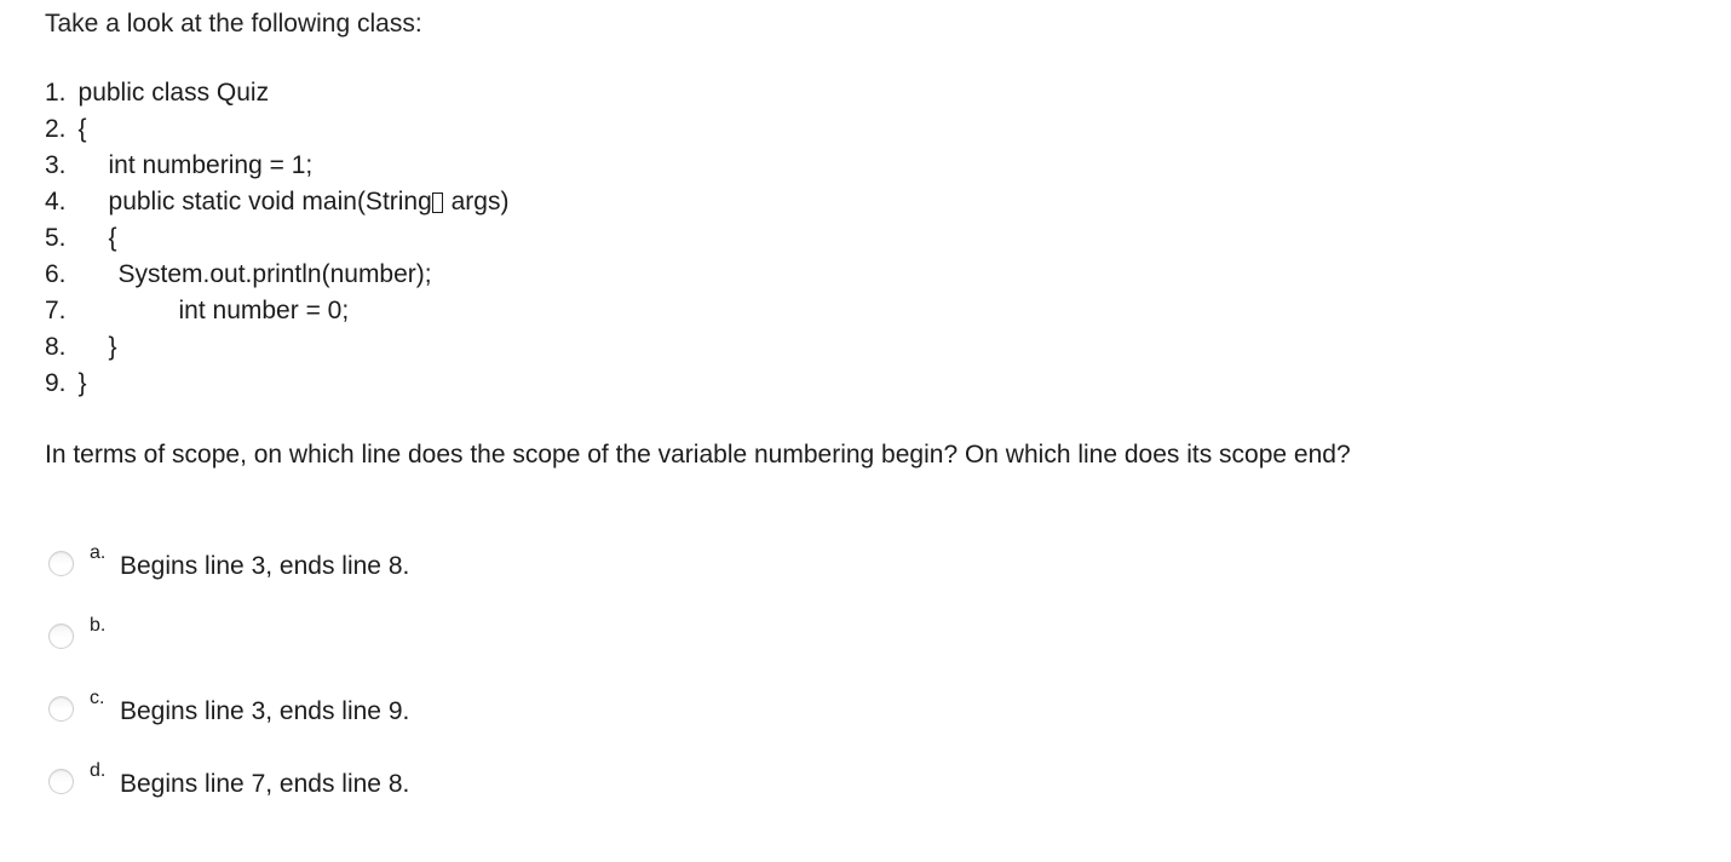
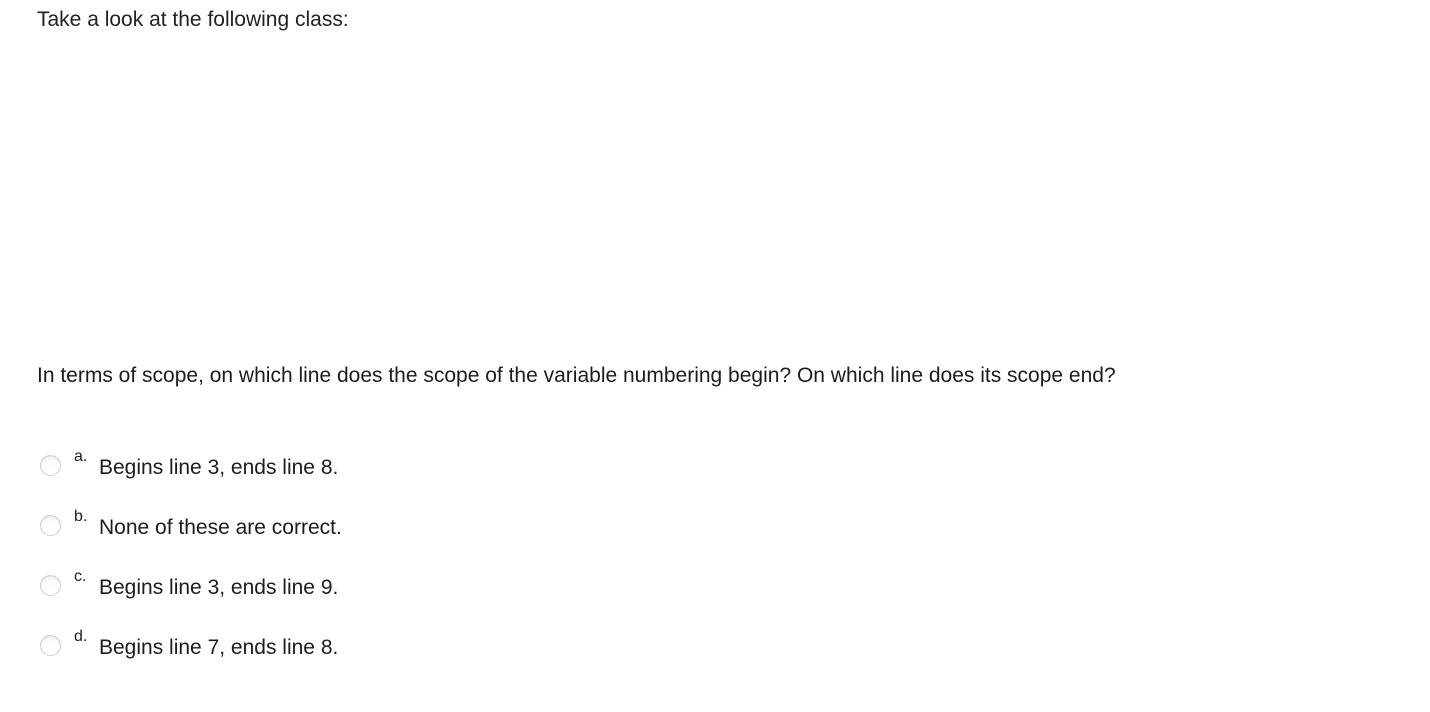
  Take a look at the following class:
- 1. public class Quiz
- 2. {
- 3. int numbering = 1;
- 4. public static void main(String args)
- 5. {
- 6. System.out.println(number);
- 7. int number = 0;
- 8. }
- 9. }
  In terms of scope, on which line does the scope of the variable numbering begin? On which line does its scope end?
  a.
  Begins line 3, ends line 8.
  b.
+ None of these are correct.
  c.
  Begins line 3, ends line 9.
  d.
  Begins line 7, ends line 8.
